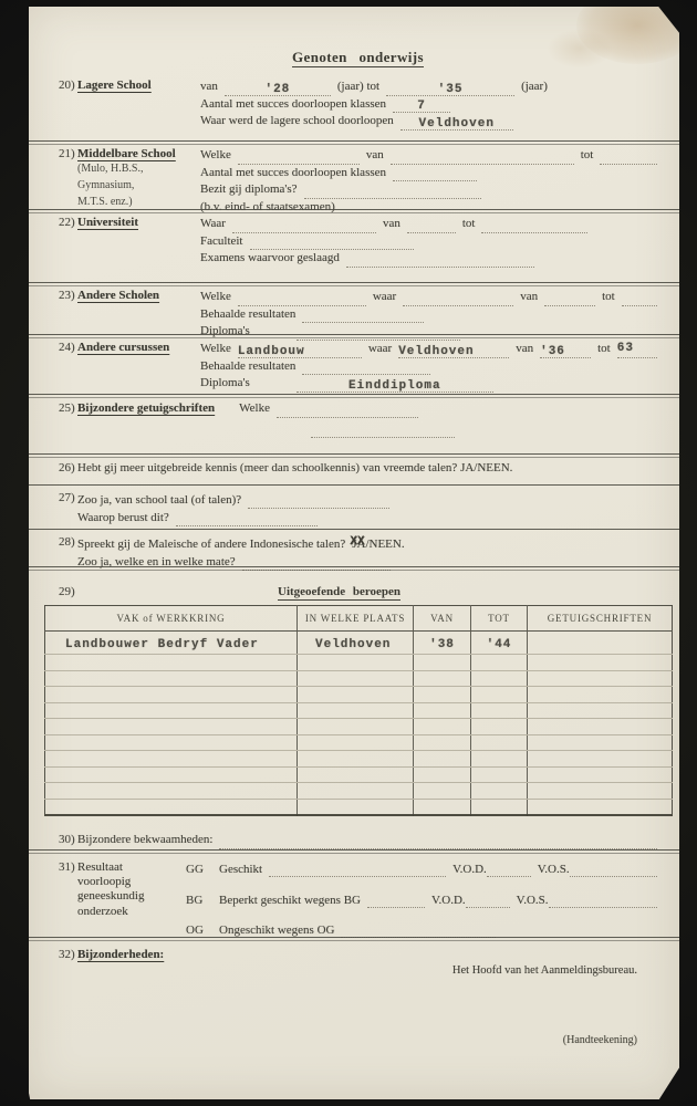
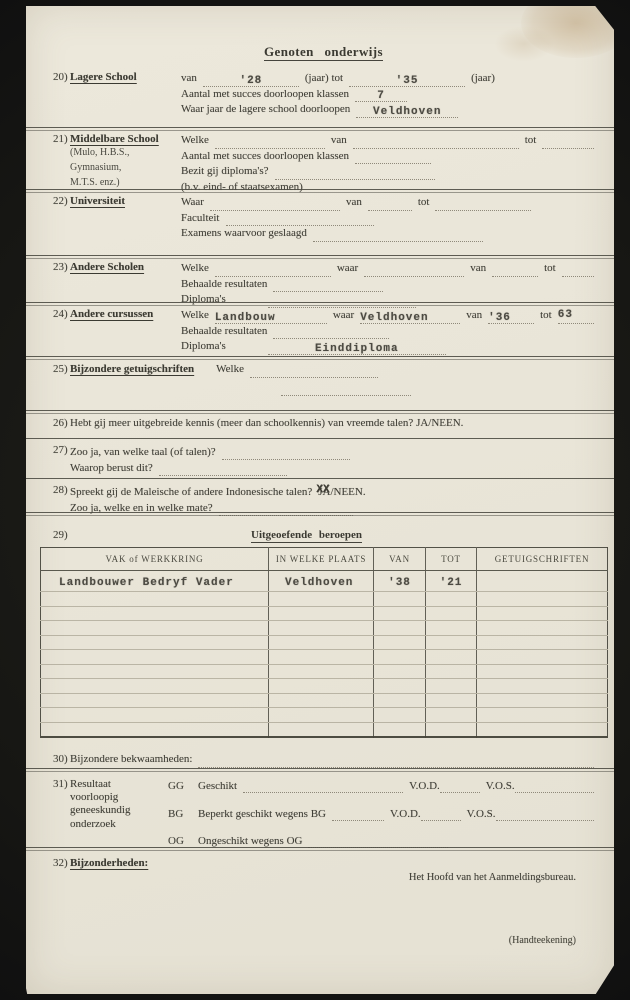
  Genoten onderwijs
  20)
  Lagere School
  van
  '28
  (jaar) tot
  '35
  (jaar)
  Aantal met succes doorloopen klassen
  7
- Waar werd de lagere school doorloopen
+ Waar jaar de lagere school doorloopen
  Veldhoven
  21)
  Middelbare School
  (Mulo, H.B.S.,
  Gymnasium,
  M.T.S. enz.)
  Welke
  van
  tot
  Aantal met succes doorloopen klassen
  Bezit gij diploma's?
  (b.v. eind- of staatsexamen)
  22)
  Universiteit
  Waar
  van
  tot
  Faculteit
  Examens waarvoor geslaagd
  23)
  Andere Scholen
  Welke
  waar
  van
  tot
  Behaalde resultaten
  Diploma's
  24)
  Andere cursussen
  Welke
  Landbouw
  waar
  Veldhoven
  van
  '36
  tot
  63
  Behaalde resultaten
  Diploma's
  Einddiploma
  25)
  Bijzondere getuigschriften
  Welke
  26)
  Hebt gij meer uitgebreide kennis (meer dan schoolkennis) van vreemde talen? JA/NEEN.
  27)
- Zoo ja, van school taal (of talen)?
+ Zoo ja, van welke taal (of talen)?
  Waarop berust dit?
  28)
  Spreekt gij de Maleische of andere Indonesische talen?
  JA/
  XX
  NEEN.
  Zoo ja, welke en in welke mate?
  29)
  Uitgeoefende beroepen
  VAK of WERKKRING	IN WELKE PLAATS	VAN	TOT	GETUIGSCHRIFTEN
- Landbouwer Bedryf Vader	Veldhoven	'38	'44
+ Landbouwer Bedryf Vader	Veldhoven	'38	'21
  30)
  Bijzondere bekwaamheden:
  31)
  Resultaat
  voorloopig
  geneeskundig
  onderzoek
  GG
  Geschikt
  V.O.D.
  V.O.S.
  BG
  Beperkt geschikt wegens BG
  V.O.D.
  V.O.S.
  OG
  Ongeschikt wegens OG
  32)
  Bijzonderheden:
  Het Hoofd van het Aanmeldingsbureau.
  (Handteekening)
